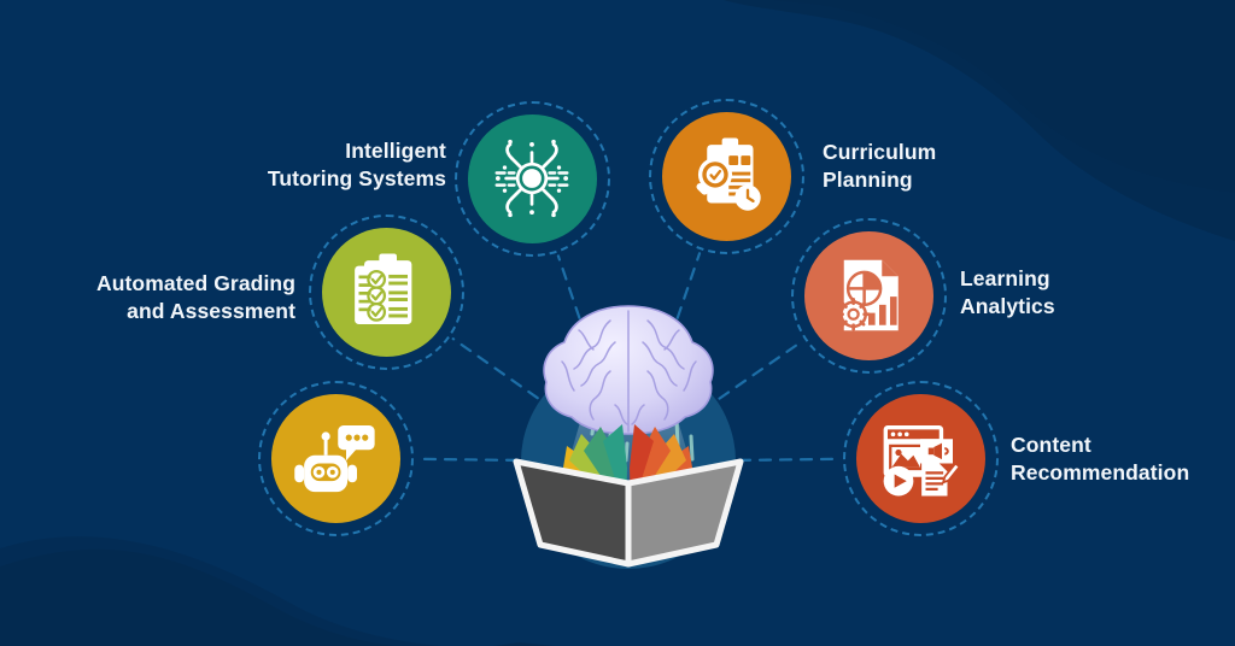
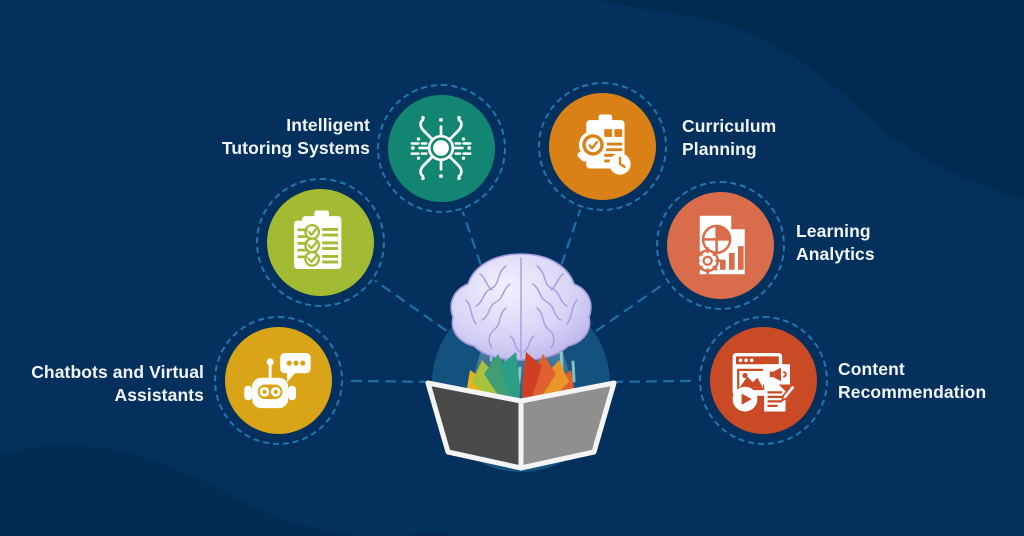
  Intelligent
  Tutoring Systems
  Curriculum
  Planning
- Automated Grading
- and Assessment
  Learning
  Analytics
+ Chatbots and Virtual
+ Assistants
  Content
  Recommendation
